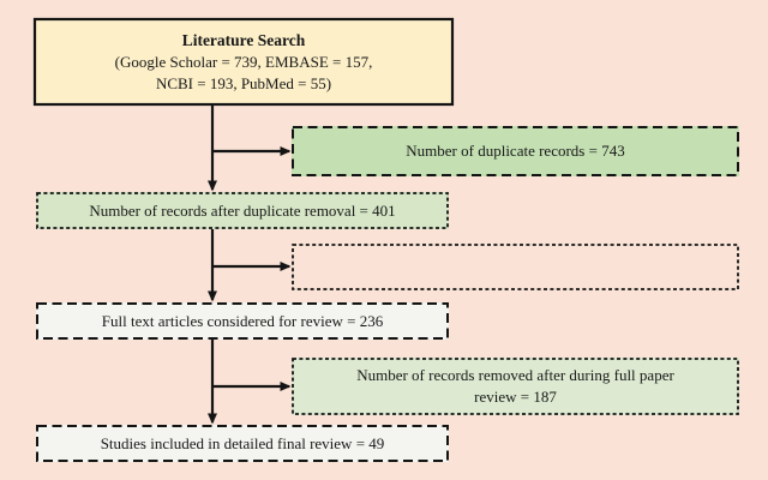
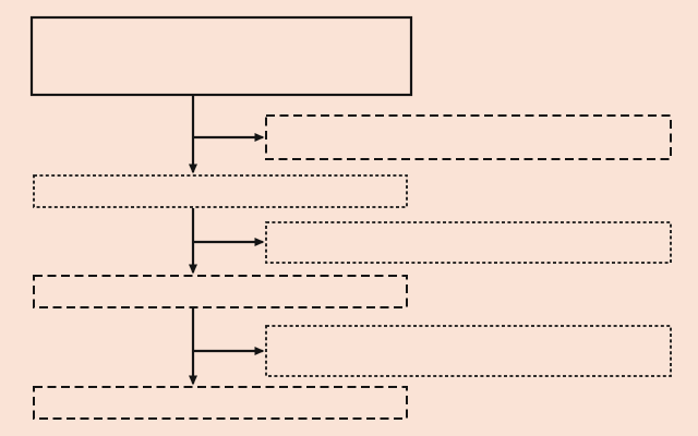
- Literature Search
- (Google Scholar = 739, EMBASE = 157,
- NCBI = 193, PubMed = 55)
- Number of duplicate records = 743
- Number of records after duplicate removal = 401
- Full text articles considered for review = 236
- Number of records removed after during full paper review = 187
- Studies included in detailed final review = 49
